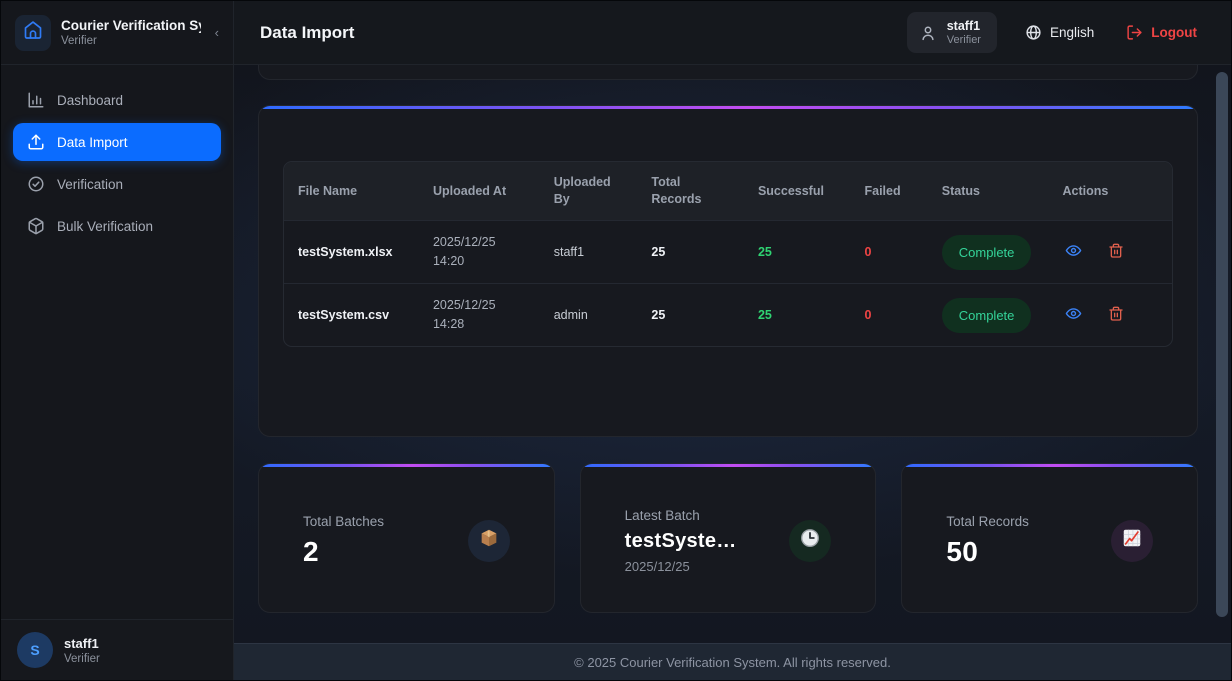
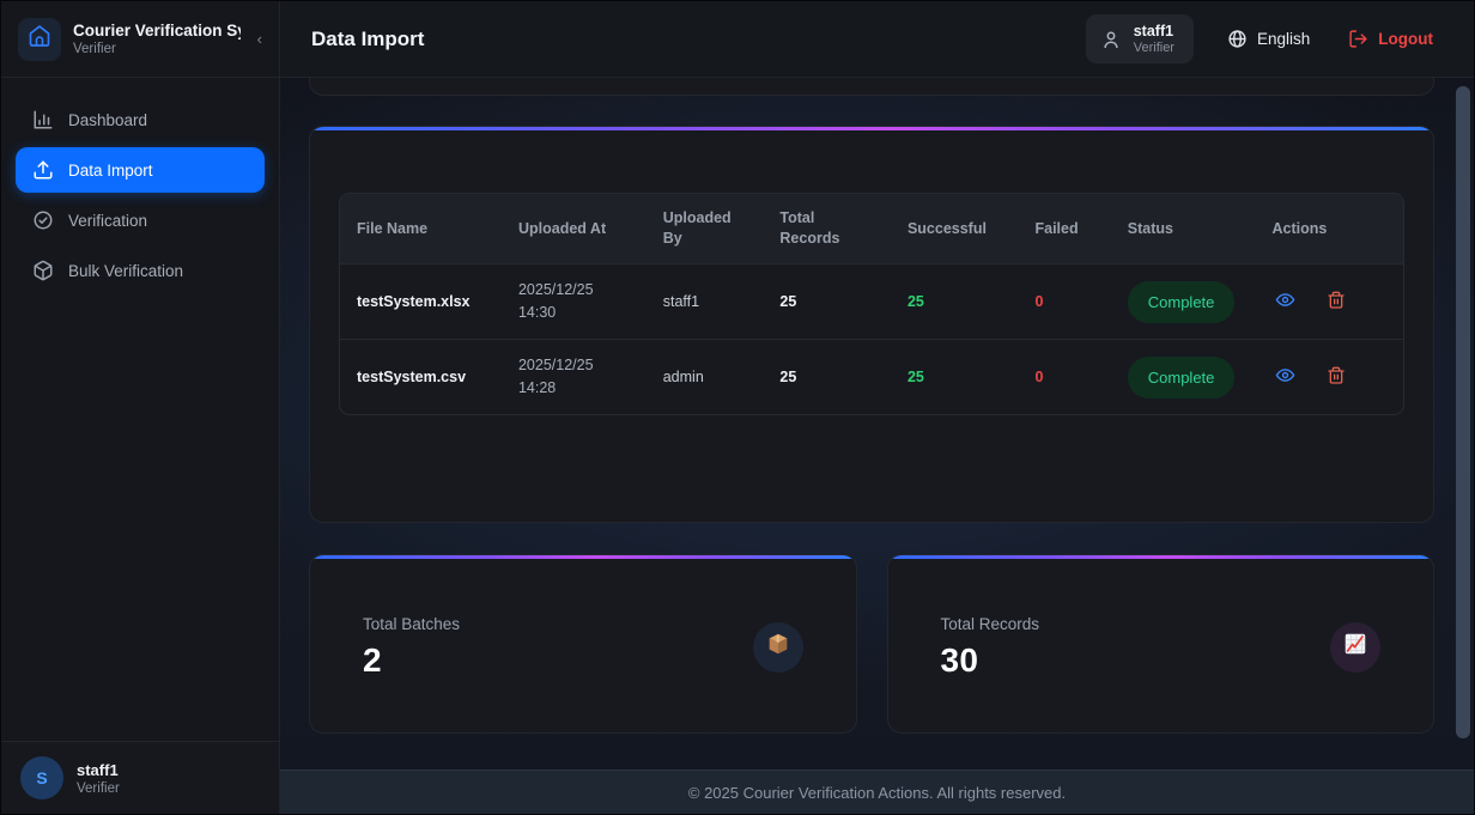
  Courier Verification S
  Verifier
  ‹
  Dashboard
  Data Import
  Verification
  Bulk Verification
  S
  staff1
  Verifier
  Data Import
  staff1
  Verifier
  English
  Logout
  File Name	Uploaded At	Uploaded By	Total Records	Successful	Failed	Status	Actions
- testSystem.xlsx	2025/12/25 14:20	staff1	25	25	0	Complete
+ testSystem.xlsx	2025/12/25 14:30	staff1	25	25	0	Complete
  testSystem.csv	2025/12/25 14:28	admin	25	25	0	Complete
  Total Batches
  2
- Latest Batch
- testSyste…
- 2025/12/25
  Total Records
- 50
+ 30
- © 2025 Courier Verification System. All rights reserved.
+ © 2025 Courier Verification Actions. All rights reserved.
